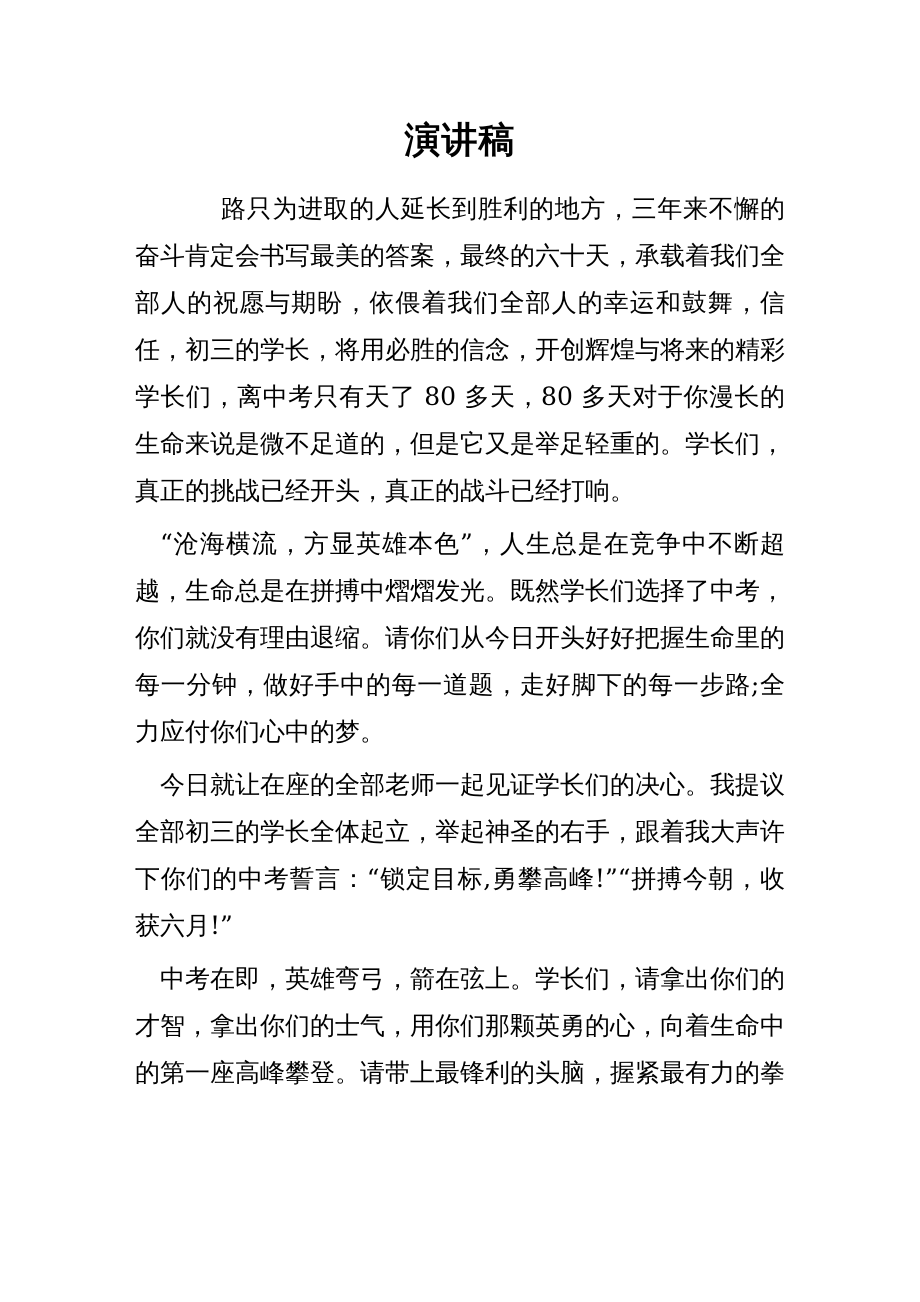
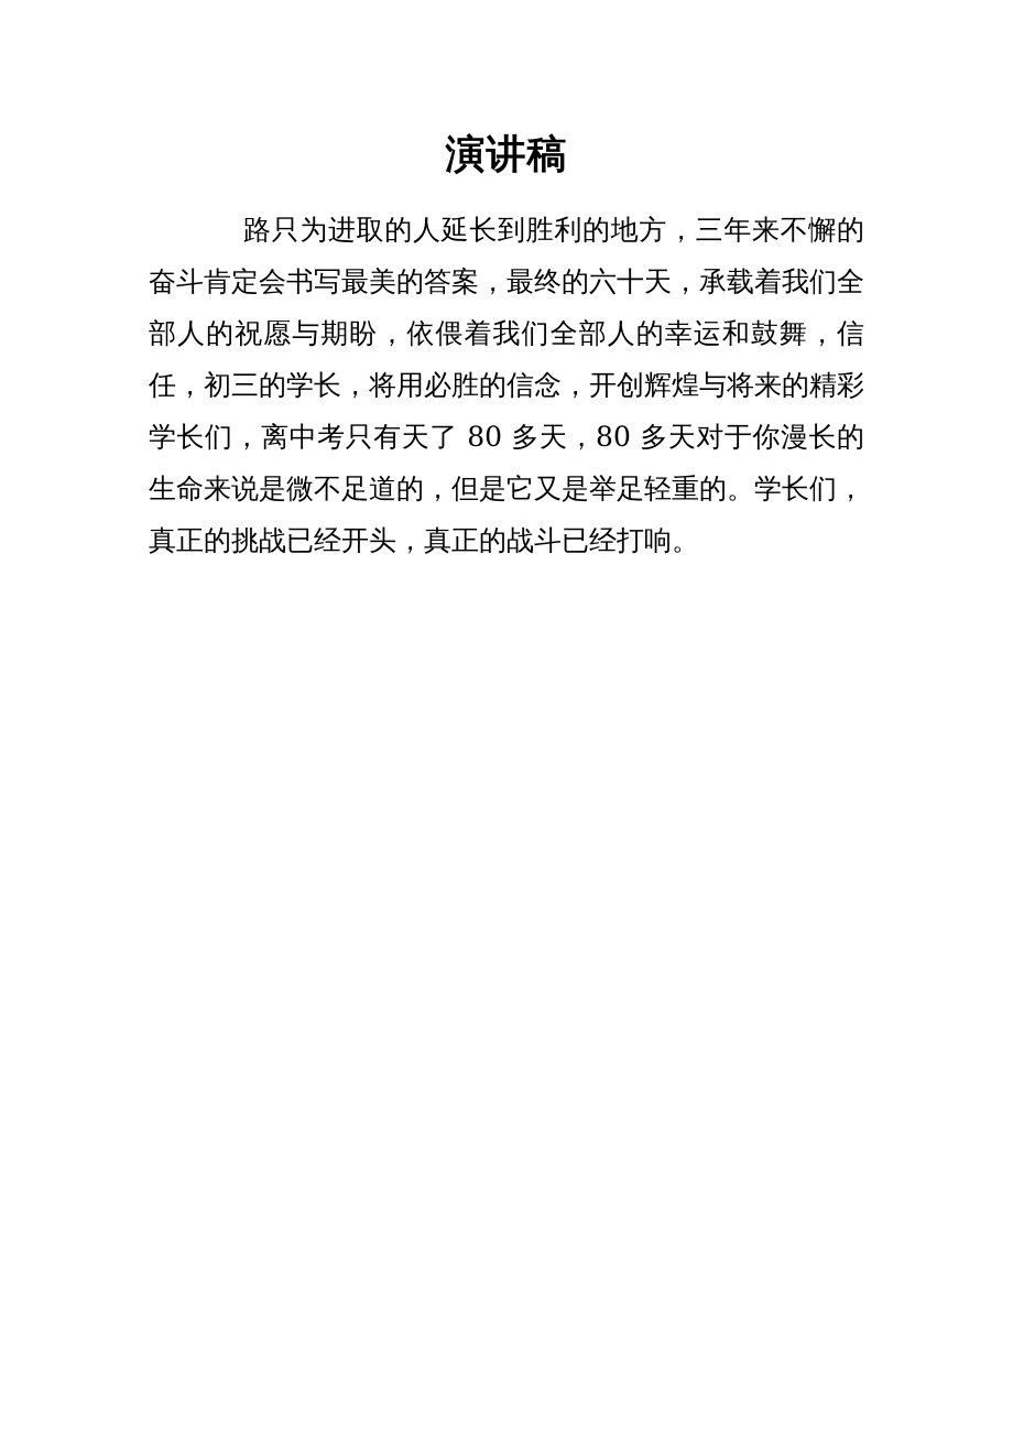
  演讲稿
  路只为进取的人延长到胜利的地方，三年来不懈的奋斗肯定会书写最美的答案，最终的六十天，承载着我们全部人的祝愿与期盼，依偎着我们全部人的幸运和鼓舞，信任，初三的学长，将用必胜的信念，开创辉煌与将来的精彩学长们，离中考只有天了 80 多天，80 多天对于你漫长的生命来说是微不足道的，但是它又是举足轻重的。学长们，真正的挑战已经开头，真正的战斗已经打响。
- “沧海横流，方显英雄本色”，人生总是在竞争中不断超越，生命总是在拼搏中熠熠发光。既然学长们选择了中考，你们就没有理由退缩。请你们从今日开头好好把握生命里的每一分钟，做好手中的每一道题，走好脚下的每一步路;全力应付你们心中的梦。
- 今日就让在座的全部老师一起见证学长们的决心。我提议全部初三的学长全体起立，举起神圣的右手，跟着我大声许下你们的中考誓言：“锁定目标,勇攀高峰!”“拼搏今朝，收获六月!”
- 中考在即，英雄弯弓，箭在弦上。学长们，请拿出你们的才智，拿出你们的士气，用你们那颗英勇的心，向着生命中的第一座高峰攀登。请带上最锋利的头脑，握紧最有力的拳
